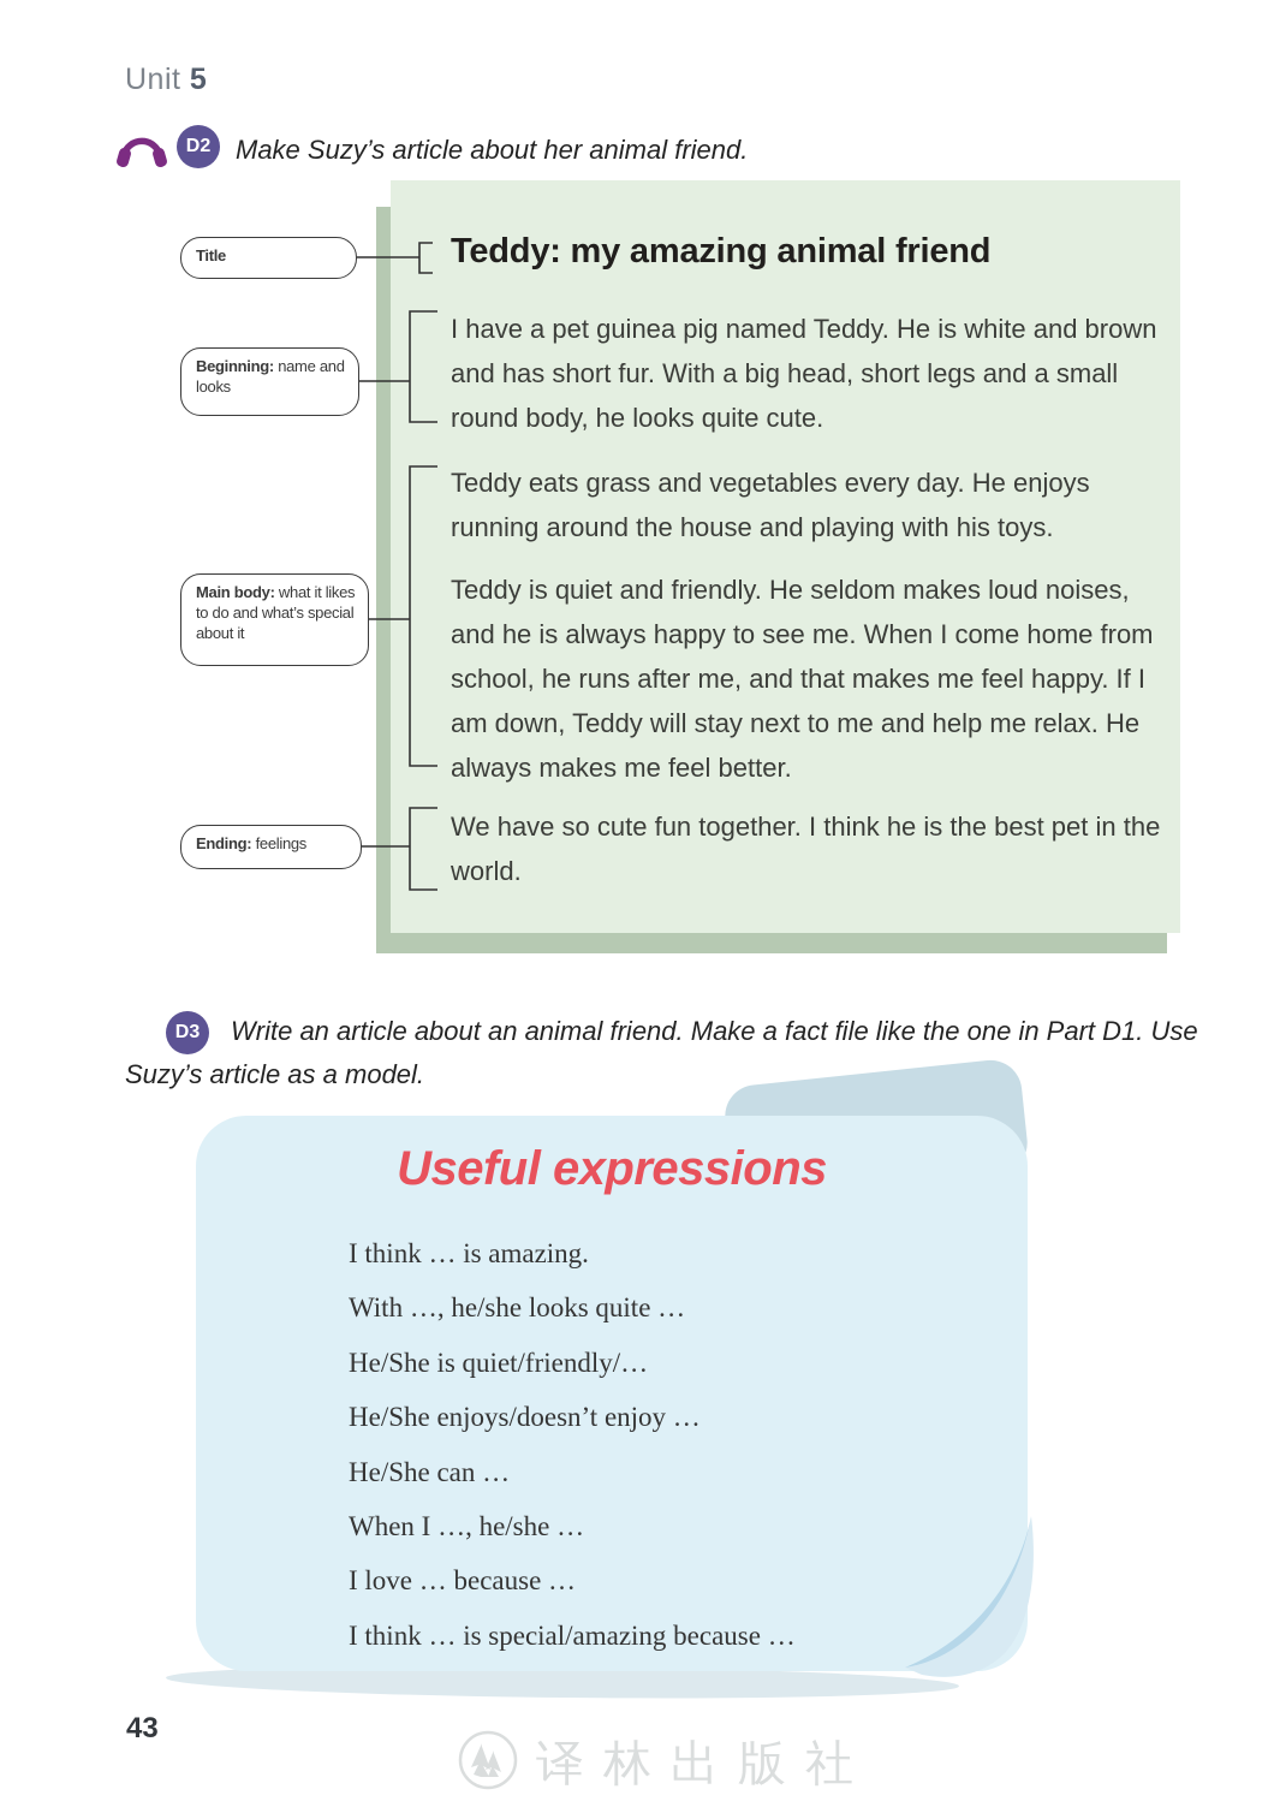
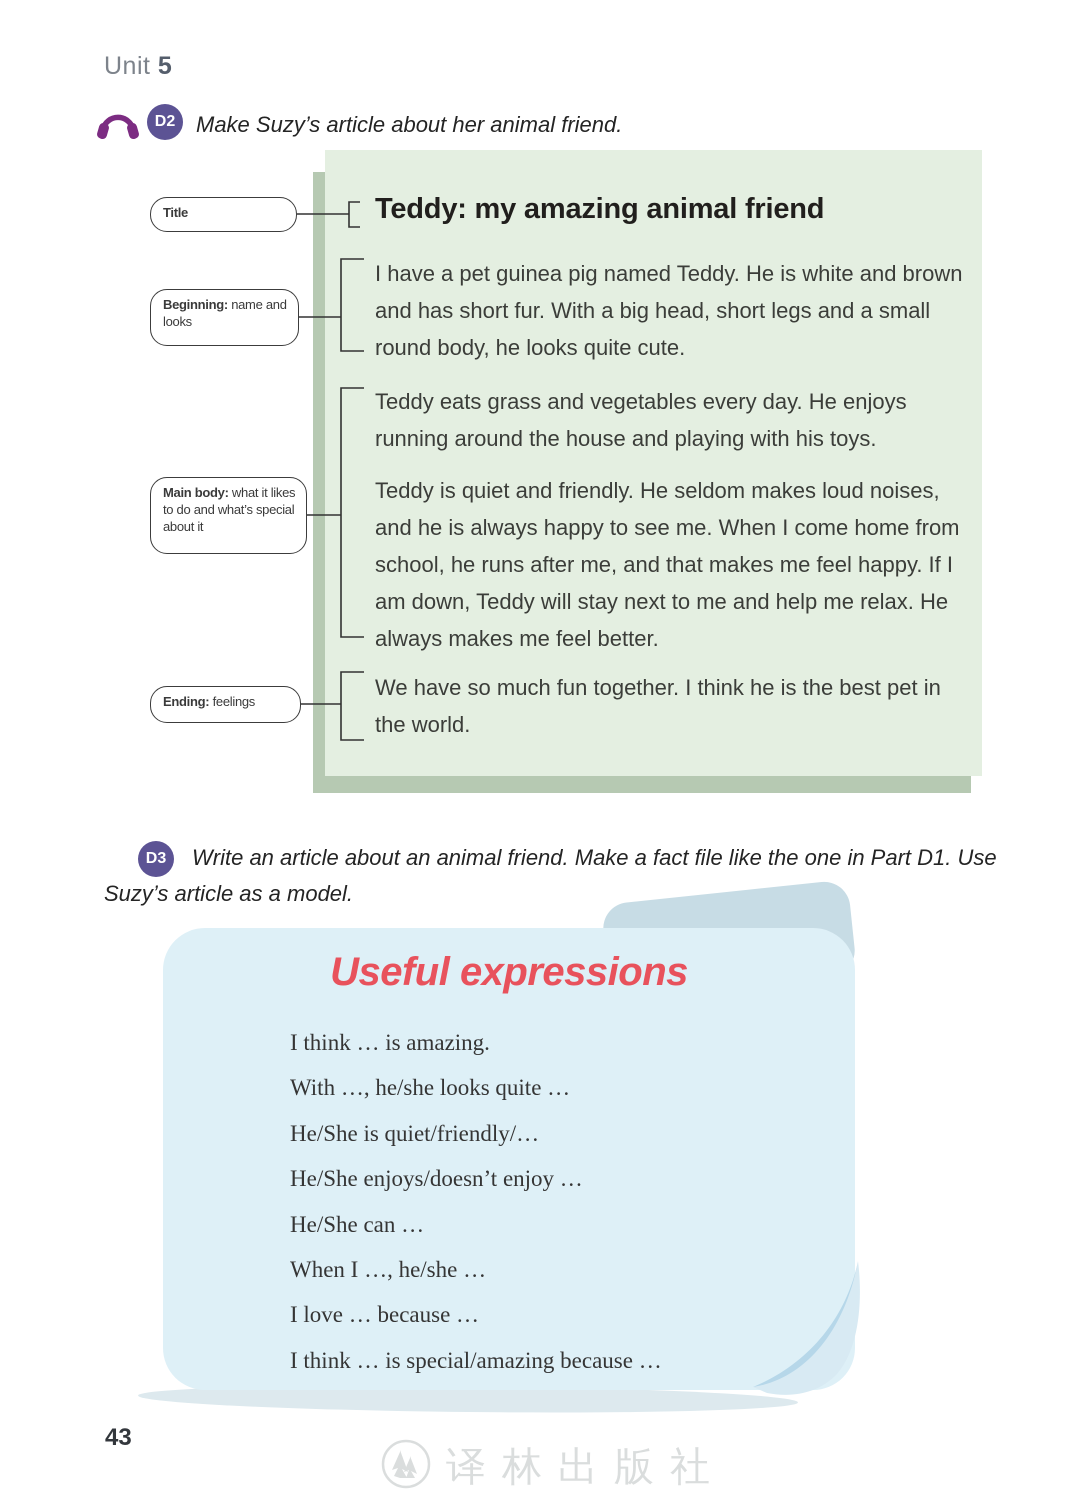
  Unit 5
  D2
  Make Suzy’s article about her animal friend.
  Teddy: my amazing animal friend
  I have a pet guinea pig named Teddy. He is white and brown and has short fur. With a big head, short legs and a small round body, he looks quite cute.
  Teddy eats grass and vegetables every day. He enjoys running around the house and playing with his toys.
  Teddy is quiet and friendly. He seldom makes loud noises, and he is always happy to see me. When I come home from school, he runs after me, and that makes me feel happy. If I am down, Teddy will stay next to me and help me relax. He always makes me feel better.
- We have so cute fun together. I think he is the best pet in the world.
+ We have so much fun together. I think he is the best pet in the world.
  Title
  Beginning: name and looks
  Main body: what it likes to do and what’s special about it
  Ending: feelings
  D3
  Write an article about an animal friend. Make a fact file like the one in Part D1. Use Suzy’s article as a model.
  Useful expressions
  I think … is amazing.
  With …, he/she looks quite …
  He/She is quiet/friendly/…
  He/She enjoys/doesn’t enjoy …
  He/She can …
  When I …, he/she …
  I love … because …
  I think … is special/amazing because …
  43
  译林出版社
